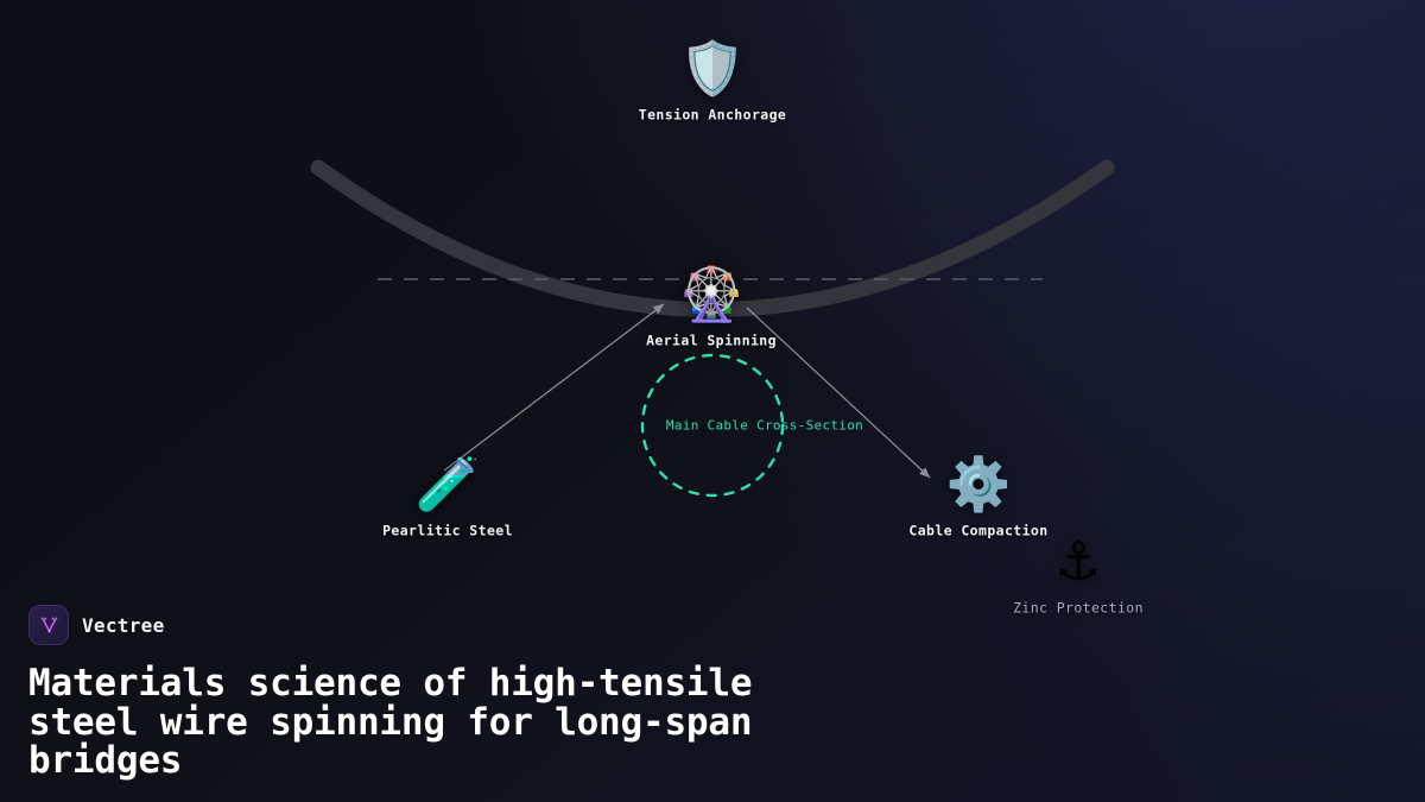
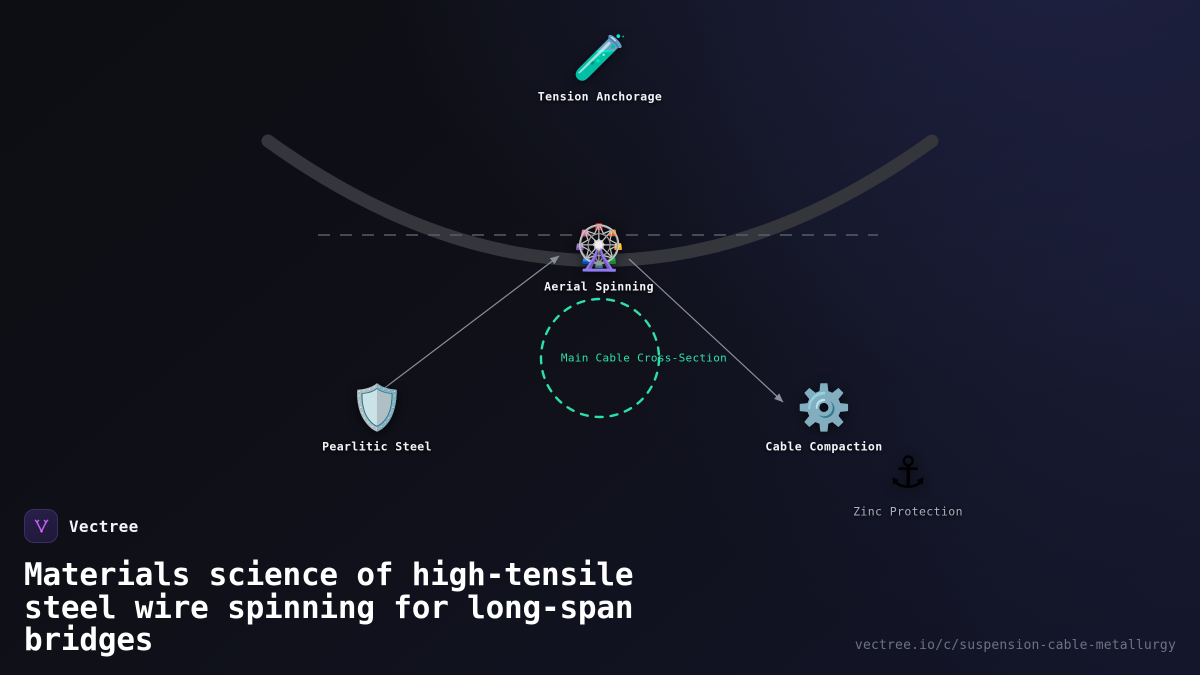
- 🛡️
+ 🧪
  Tension Anchorage
  🎡
  Aerial Spinning
- 🧪
+ 🛡️
  Pearlitic Steel
  ⚙️
  Cable Compaction
  ⚓
  Zinc Protection
  Main Cable Cross-Section
  Vectree
  Materials science of high-tensile
  steel wire spinning for long-span
  bridges
+ vectree.io/c/suspension-cable-metallurgy
